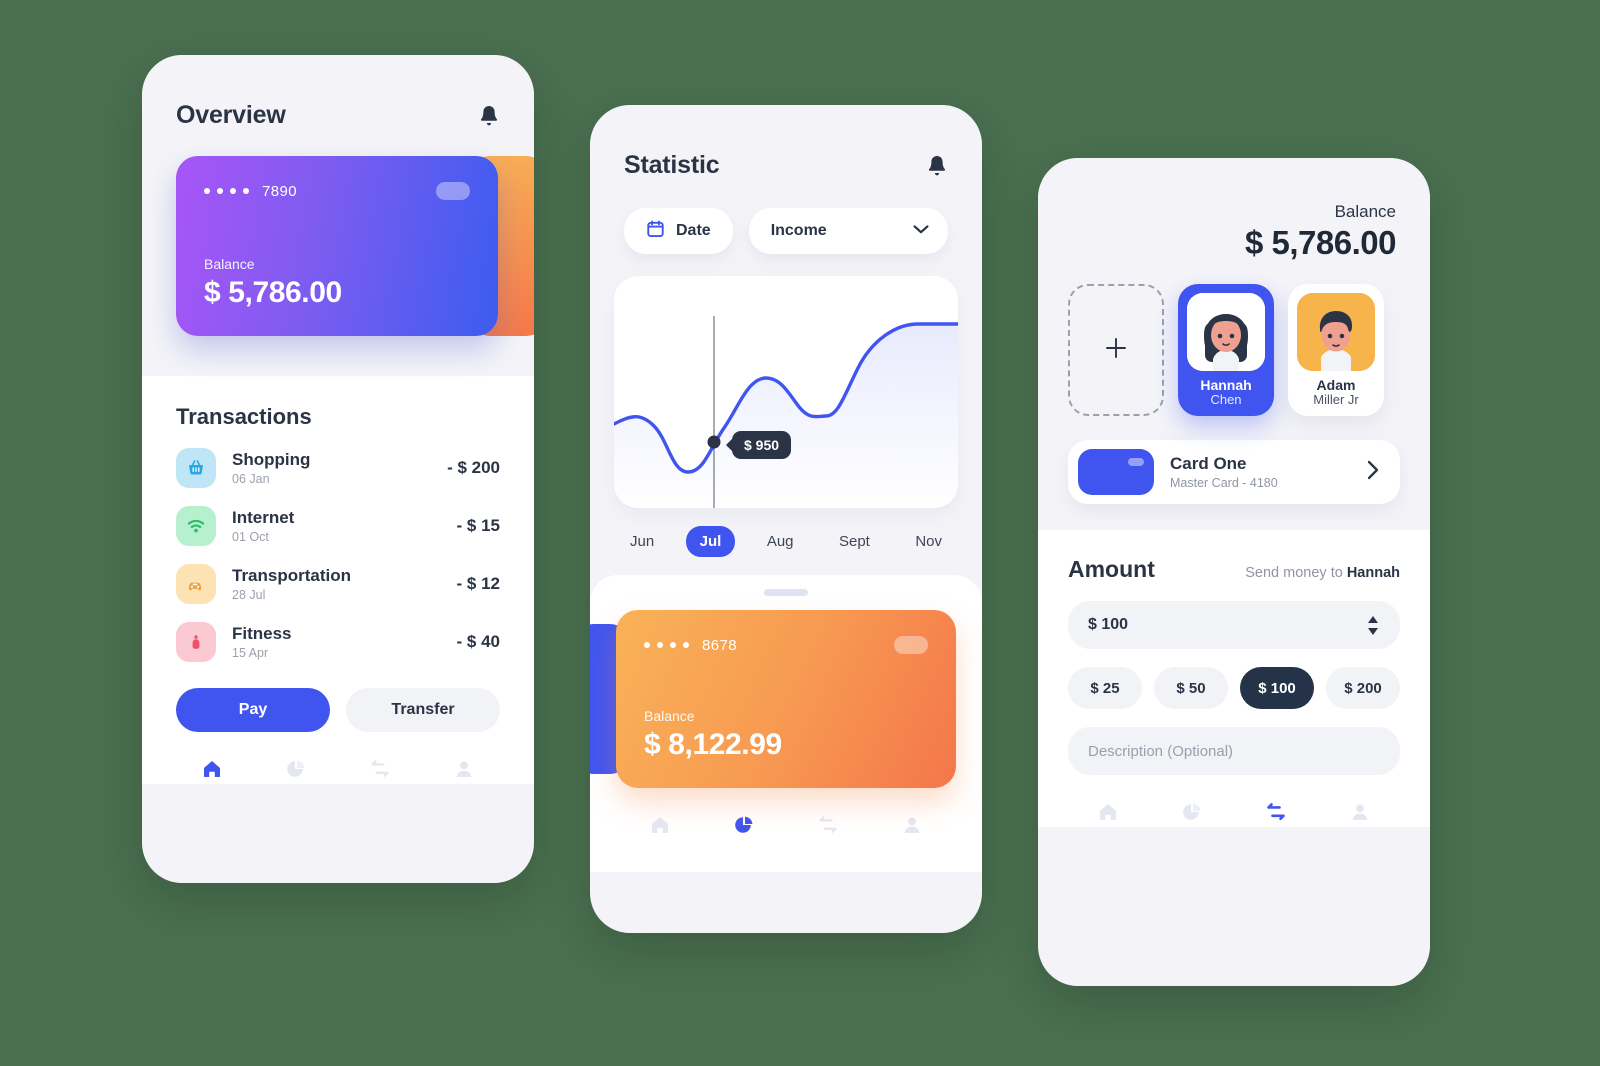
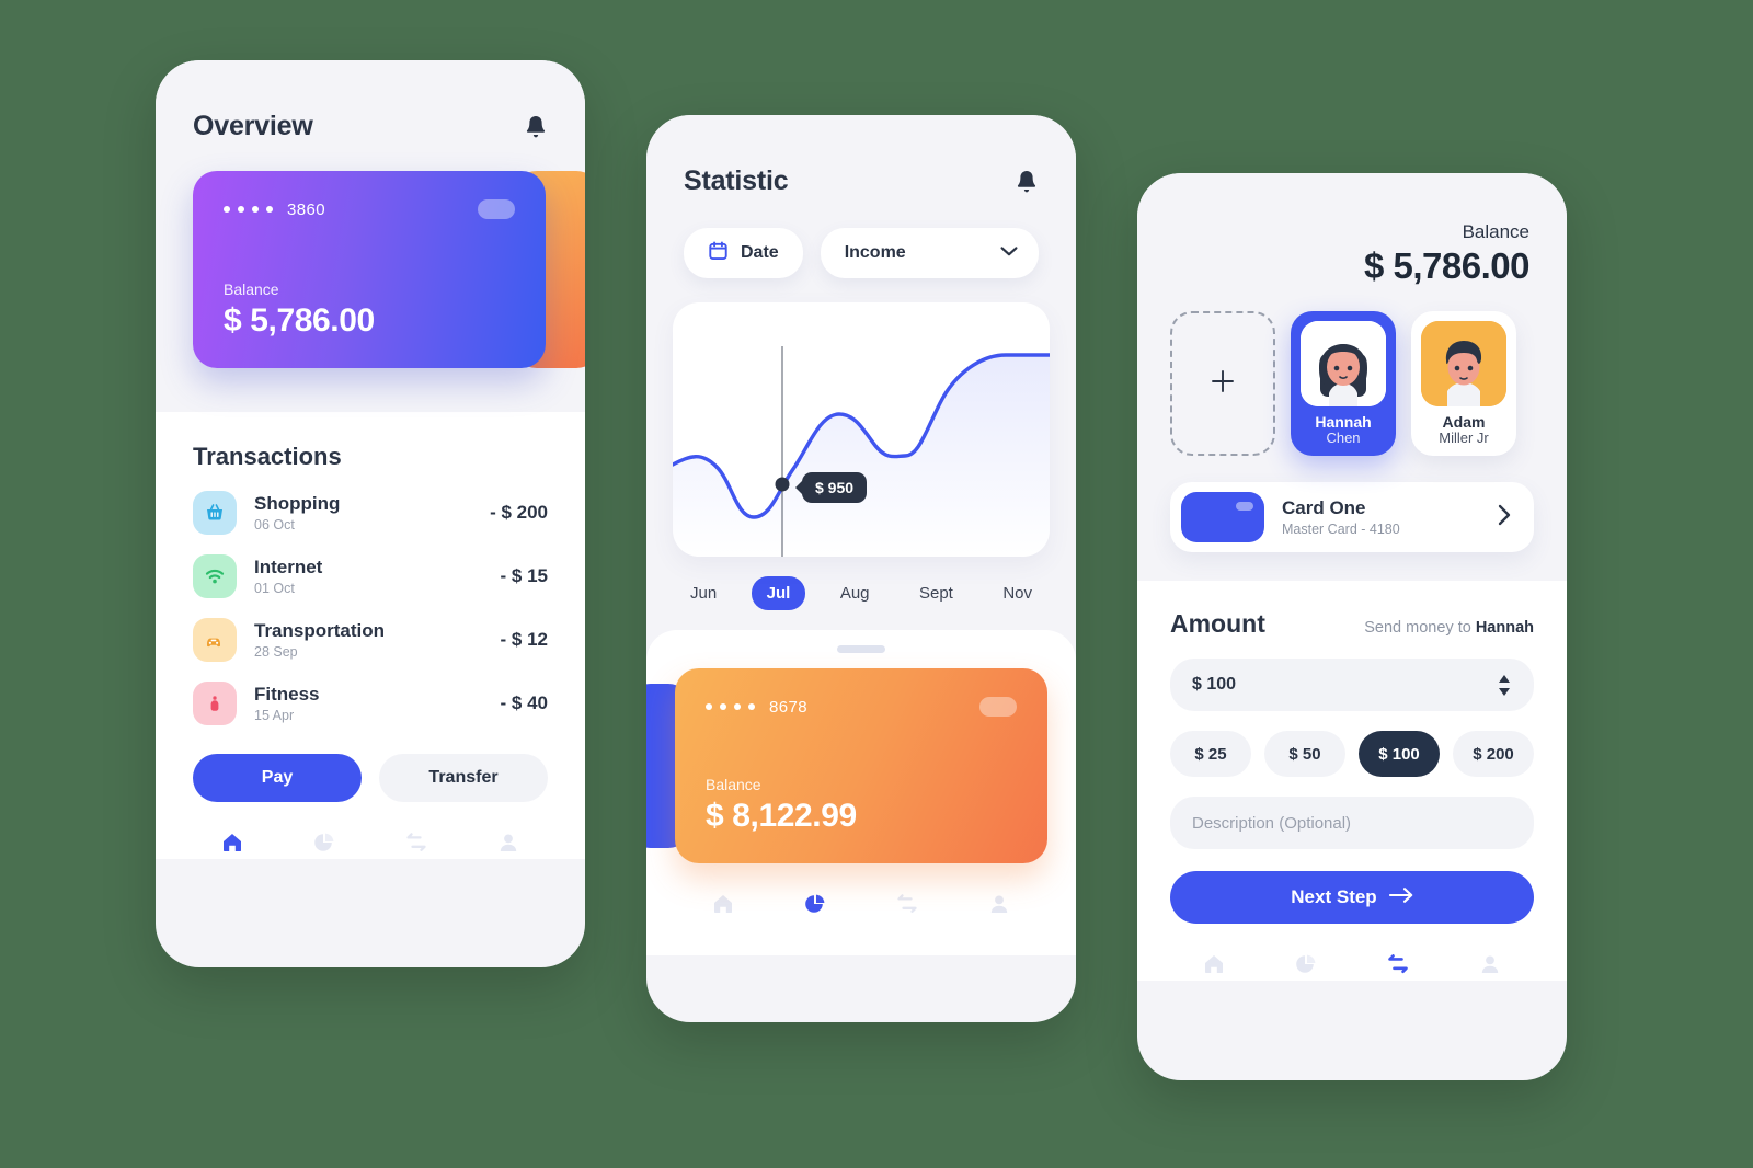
  Overview
- 7890
+ 3860
  Balance
  $ 5,786.00
  Transactions
  Shopping
- 06 Jan
+ 06 Oct
  - $ 200
  Internet
  01 Oct
  - $ 15
  Transportation
- 28 Jul
+ 28 Sep
  - $ 12
  Fitness
  15 Apr
  - $ 40
  Pay
  Transfer
  Statistic
  Date
  Income
  $ 950
  Jun
  Jul
  Aug
  Sept
  Nov
  8678
  Balance
  $ 8,122.99
  Balance
  $ 5,786.00
  Hannah
  Chen
  Adam
  Miller Jr
  Card One
  Master Card - 4180
  Amount
  Send money to Hannah
  $ 100
  $ 25
  $ 50
  $ 100
  $ 200
  Description (Optional)
+ Next Step
